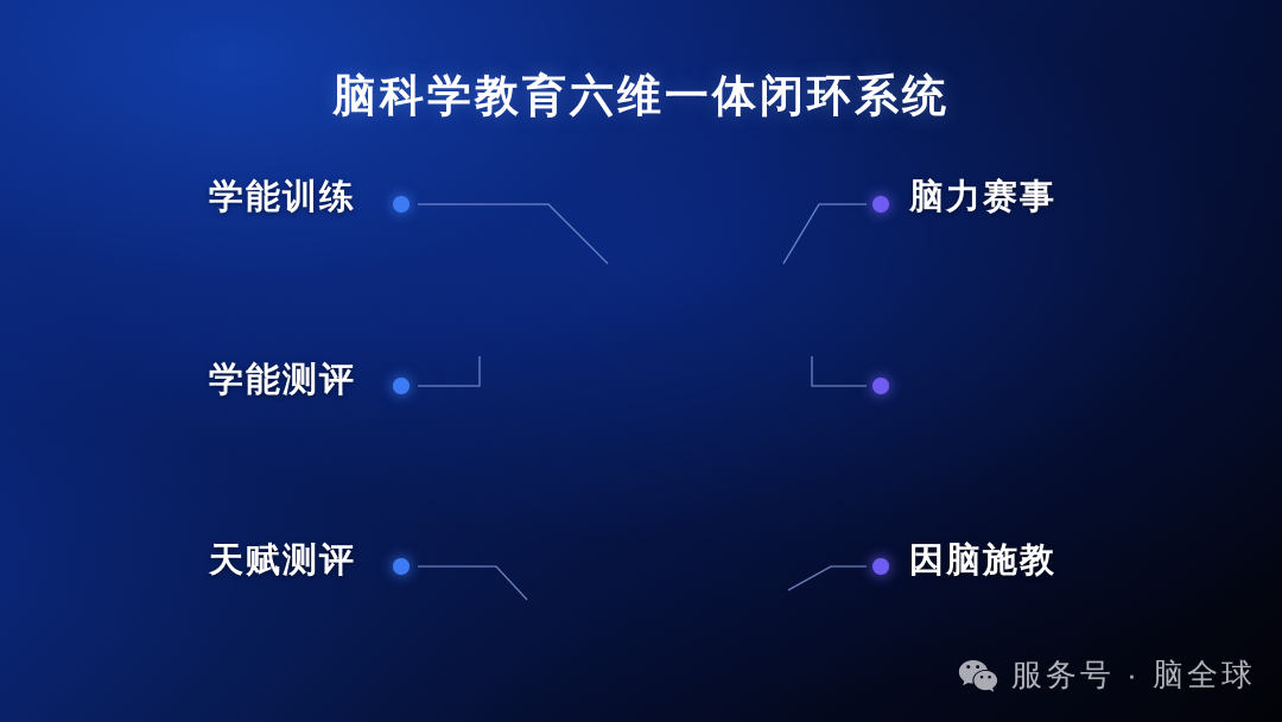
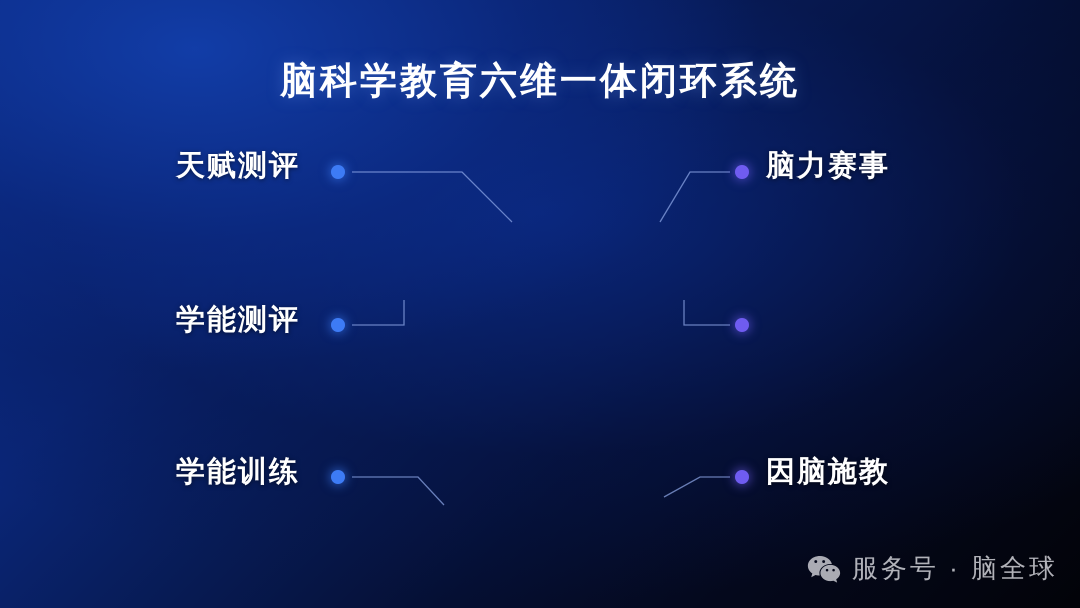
  脑科学教育六维一体闭环系统
- 学能训练
+ 天赋测评
  学能测评
- 天赋测评
+ 学能训练
  脑力赛事
  因脑施教
  服务号 · 脑全球
